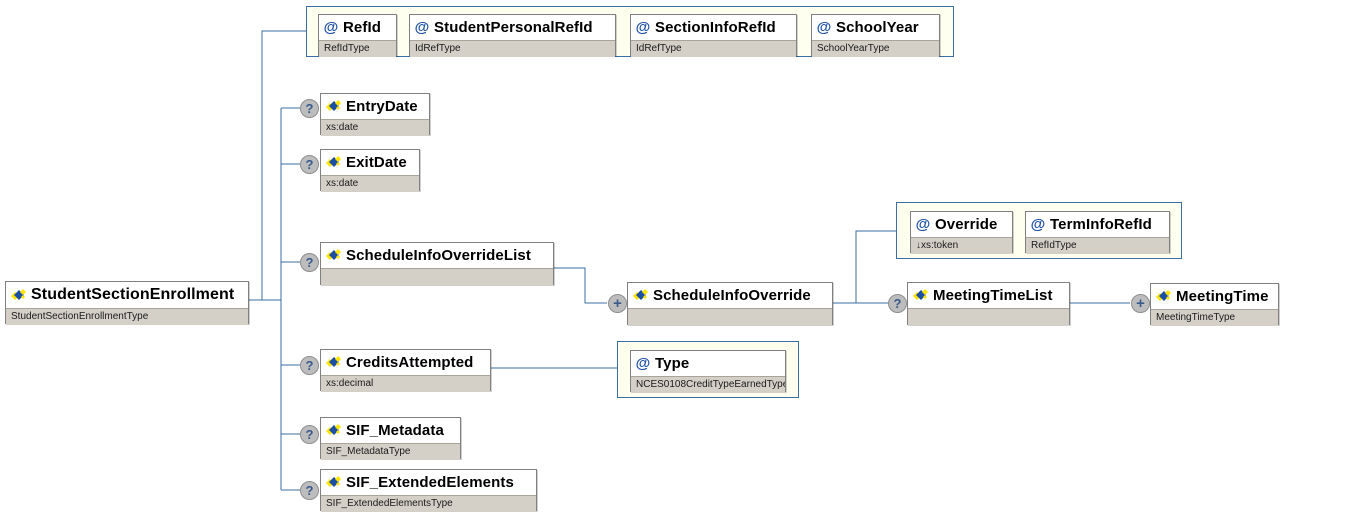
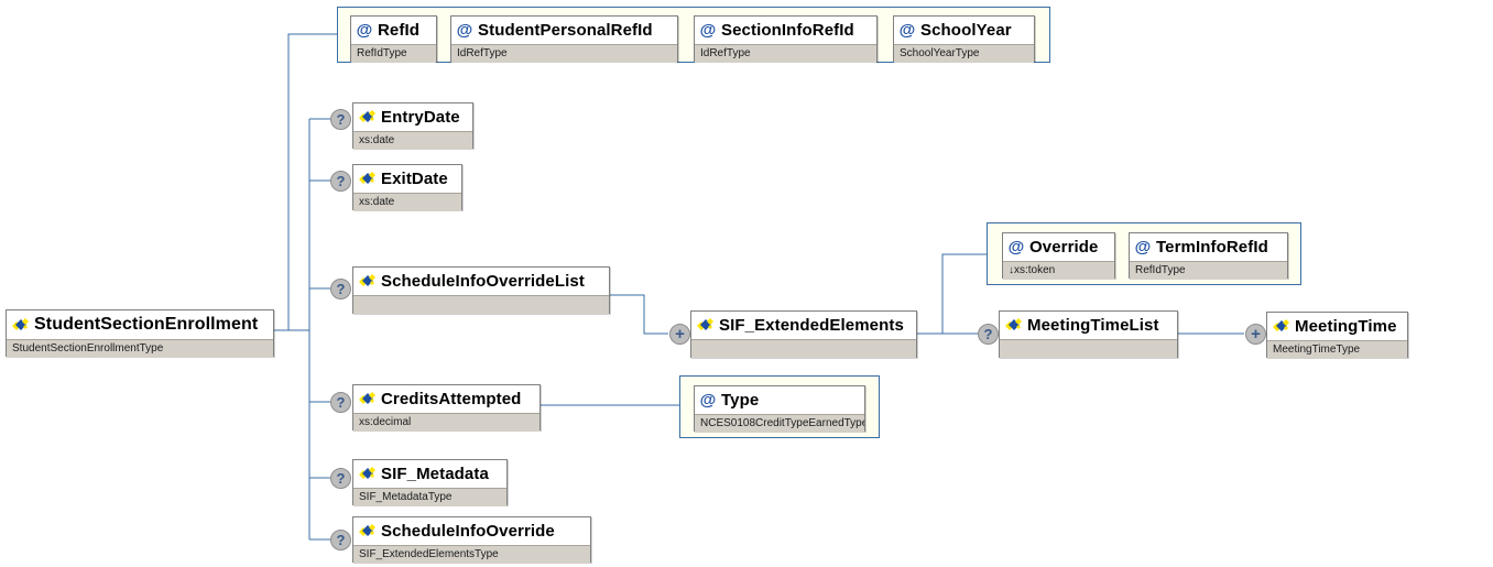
  @
  RefId
  RefIdType
  @
  StudentPersonalRefId
  IdRefType
  @
  SectionInfoRefId
  IdRefType
  @
  SchoolYear
  SchoolYearType
  StudentSectionEnrollment
  StudentSectionEnrollmentType
  ?
  EntryDate
  xs:date
  ?
  ExitDate
  xs:date
  ?
  ScheduleInfoOverrideList
  +
- ScheduleInfoOverride
+ SIF_ExtendedElements
  @
  Override
  ↓xs:token
  @
  TermInfoRefId
  RefIdType
  ?
  MeetingTimeList
  +
  MeetingTime
  MeetingTimeType
  ?
  CreditsAttempted
  xs:decimal
  @
  Type
  NCES0108CreditTypeEarnedTyp
  ?
  SIF_Metadata
  SIF_MetadataType
  ?
- SIF_ExtendedElements
+ ScheduleInfoOverride
  SIF_ExtendedElementsType
